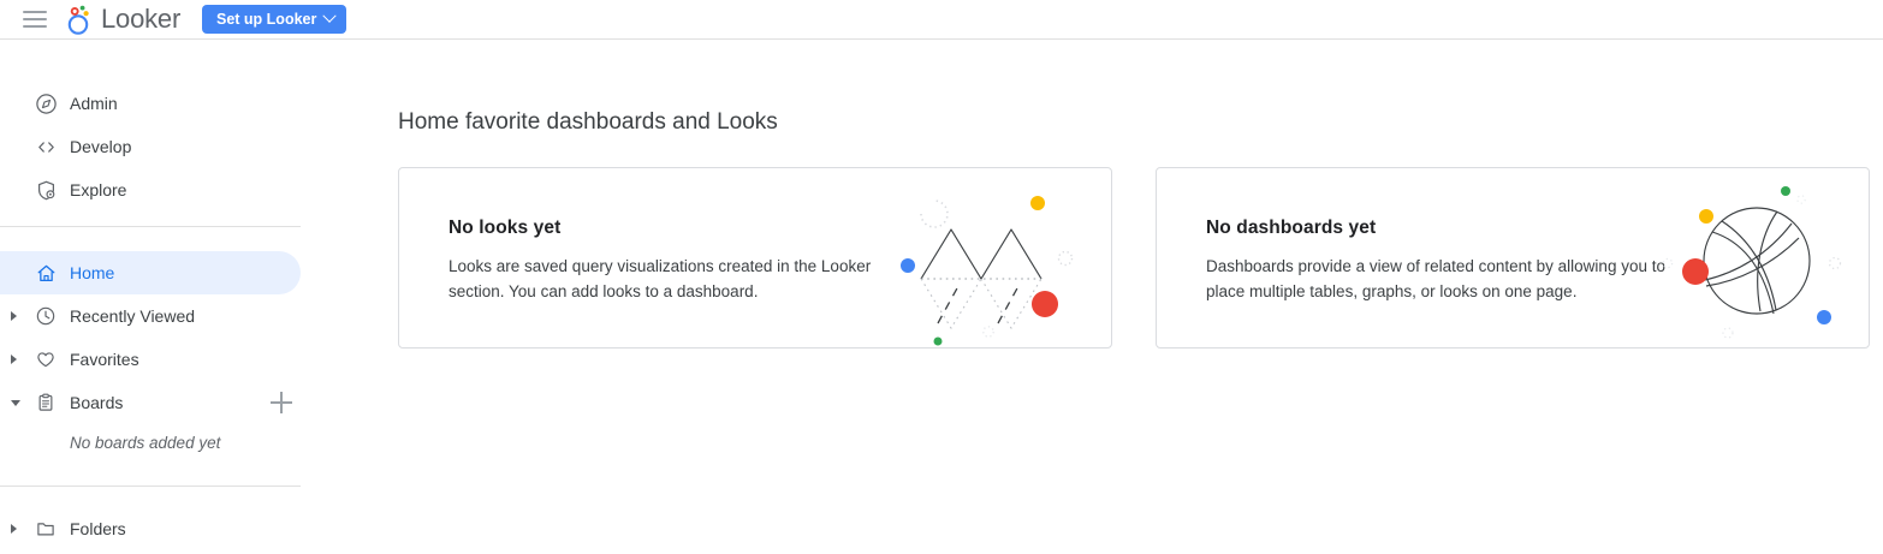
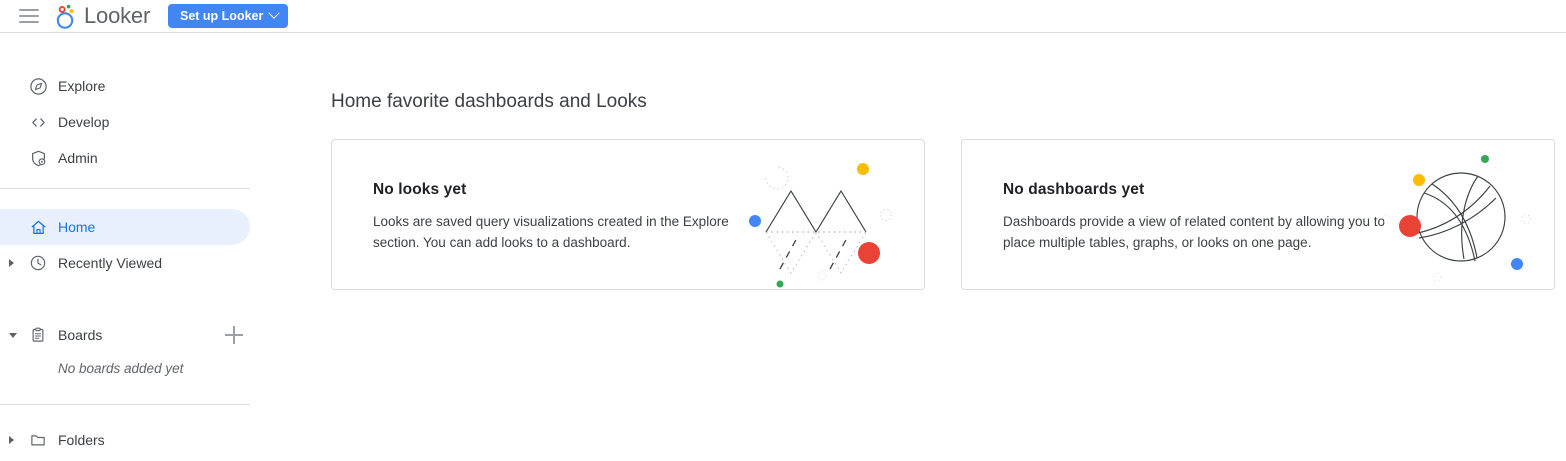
  Looker
  Set up Looker
- Admin
+ Explore
  Develop
- Explore
+ Admin
  Home
  Recently Viewed
- Favorites
  Boards
  No boards added yet
  Folders
  Home favorite dashboards and Looks
  No looks yet
- Looks are saved query visualizations created in the Looker section. You can add looks to a dashboard.
+ Looks are saved query visualizations created in the Explore section. You can add looks to a dashboard.
  No dashboards yet
  Dashboards provide a view of related content by allowing you to place multiple tables, graphs, or looks on one page.
